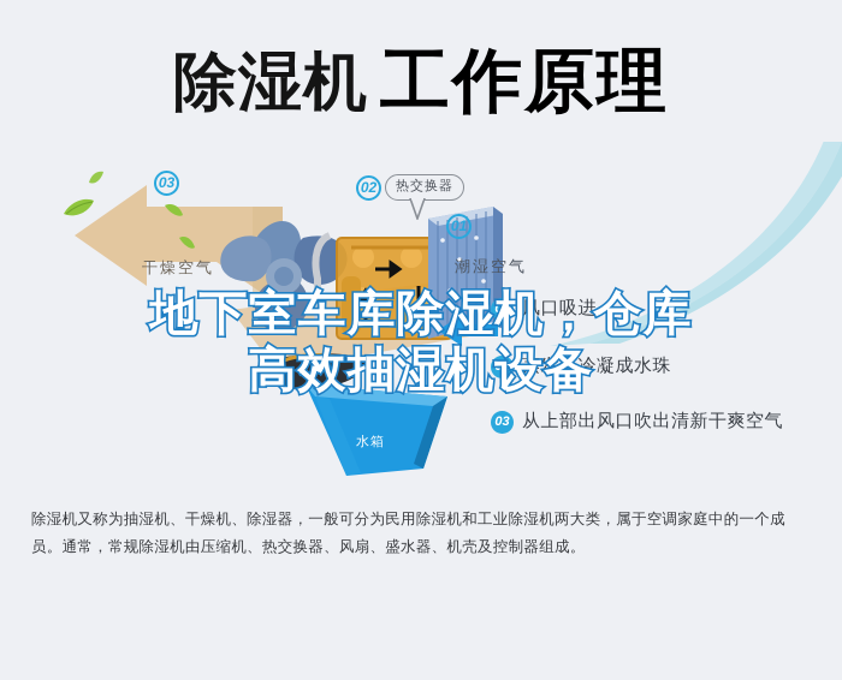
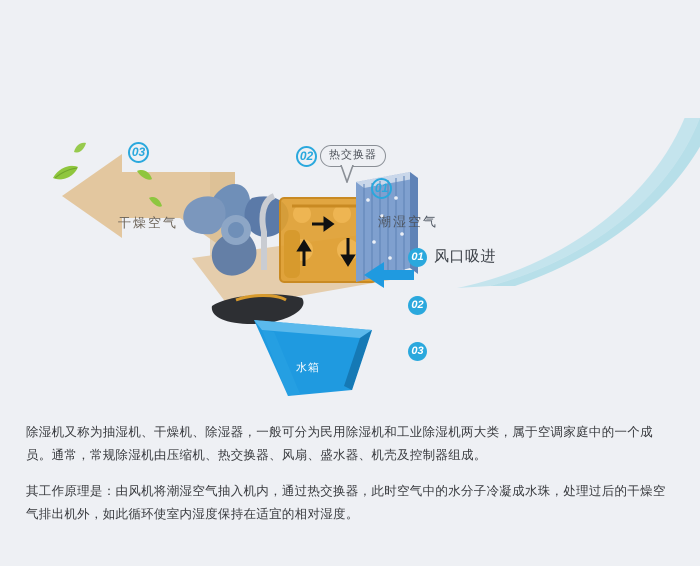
- 除湿机 工作原理
  03
  干燥空气
  水箱
  02
  热交换器
  01
  潮湿空气
  01
  风口吸进
  02
- 蒸发器冷凝成水珠
  03
- 从上部出风口吹出清新干爽空气
- 地下室车库除湿机，仓库
- 高效抽湿机设备
  除湿机又称为抽湿机、干燥机、除湿器，一般可分为民用除湿机和工业除湿机两大类，属于空调家庭中的一个成员。通常，常规除湿机由压缩机、热交换器、风扇、盛水器、机壳及控制器组成。
+ 其工作原理是：由风机将潮湿空气抽入机内，通过热交换器，此时空气中的水分子冷凝成水珠，处理过后的干燥空气排出机外，如此循环使室内湿度保持在适宜的相对湿度。
